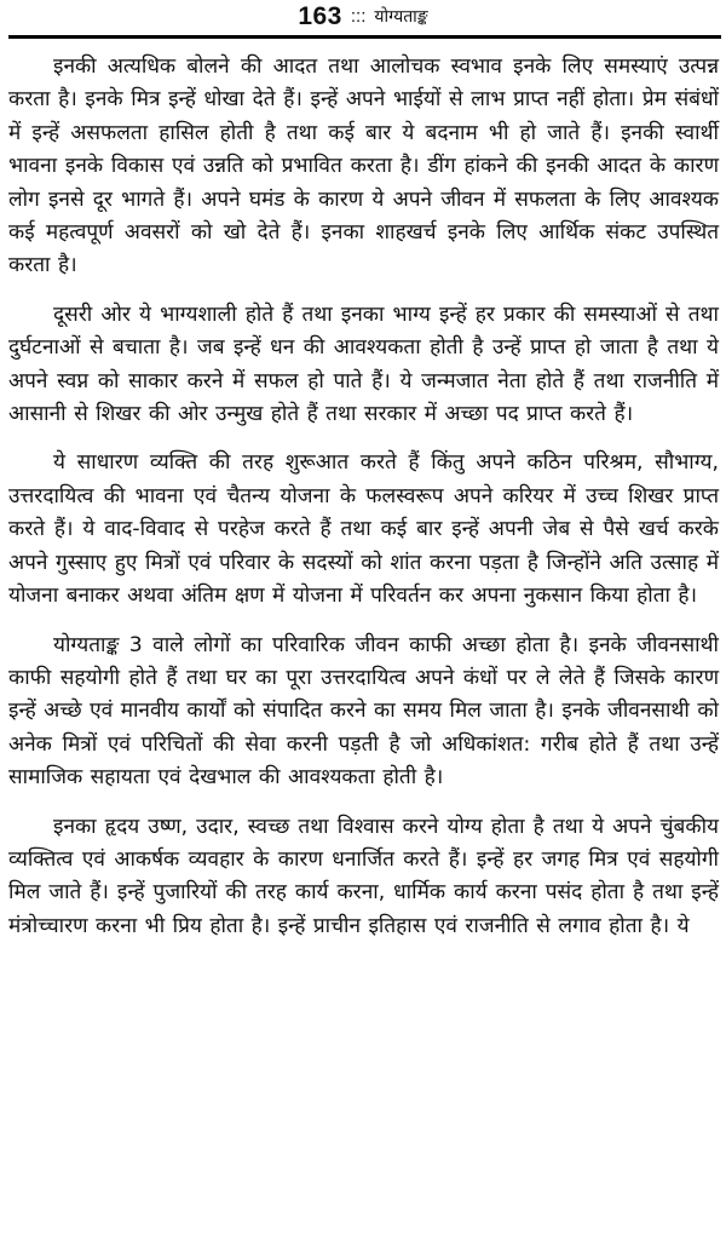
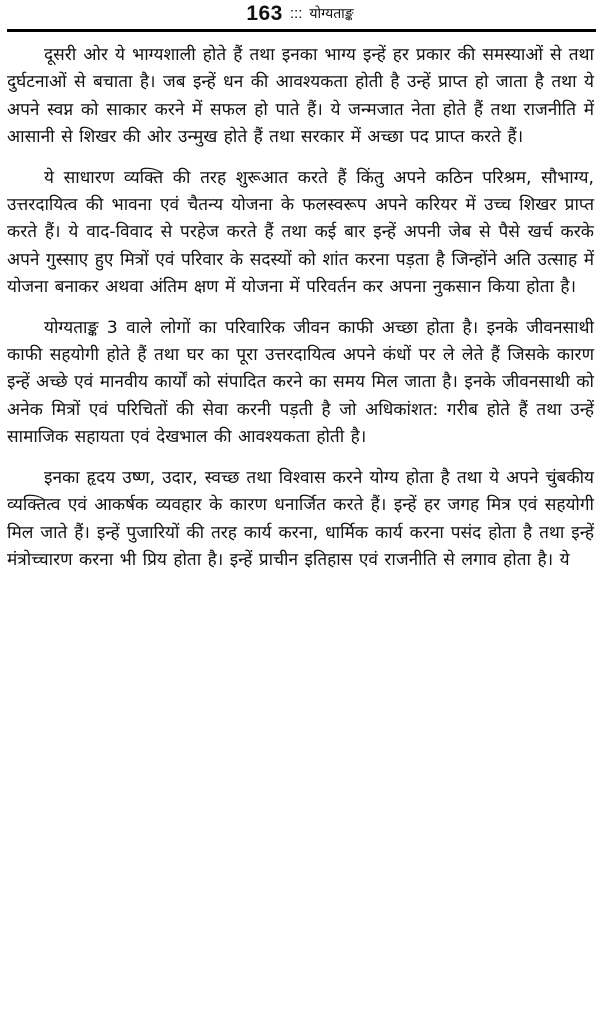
  163 ::: योग्यताङ्क
- इनकी अत्यधिक बोलने की आदत तथा आलोचक स्वभाव इनके लिए समस्याएं उत्पन्न करता है। इनके मित्र इन्हें धोखा देते हैं। इन्हें अपने भाईयों से लाभ प्राप्त नहीं होता। प्रेम संबंधों में इन्हें असफलता हासिल होती है तथा कई बार ये बदनाम भी हो जाते हैं। इनकी स्वार्थी भावना इनके विकास एवं उन्नति को प्रभावित करता है। डींग हांकने की इनकी आदत के कारण लोग इनसे दूर भागते हैं। अपने घमंड के कारण ये अपने जीवन में सफलता के लिए आवश्यक कई महत्वपूर्ण अवसरों को खो देते हैं। इनका शाहखर्च इनके लिए आर्थिक संकट उपस्थित करता है।
  दूसरी ओर ये भाग्यशाली होते हैं तथा इनका भाग्य इन्हें हर प्रकार की समस्याओं से तथा दुर्घटनाओं से बचाता है। जब इन्हें धन की आवश्यकता होती है उन्हें प्राप्त हो जाता है तथा ये अपने स्वप्न को साकार करने में सफल हो पाते हैं। ये जन्मजात नेता होते हैं तथा राजनीति में आसानी से शिखर की ओर उन्मुख होते हैं तथा सरकार में अच्छा पद प्राप्त करते हैं।
  ये साधारण व्यक्ति की तरह शुरूआत करते हैं किंतु अपने कठिन परिश्रम, सौभाग्य, उत्तरदायित्व की भावना एवं चैतन्य योजना के फलस्वरूप अपने करियर में उच्च शिखर प्राप्त करते हैं। ये वाद-विवाद से परहेज करते हैं तथा कई बार इन्हें अपनी जेब से पैसे खर्च करके अपने गुस्साए हुए मित्रों एवं परिवार के सदस्यों को शांत करना पड़ता है जिन्होंने अति उत्साह में योजना बनाकर अथवा अंतिम क्षण में योजना में परिवर्तन कर अपना नुकसान किया होता है।
  योग्यताङ्क 3 वाले लोगों का परिवारिक जीवन काफी अच्छा होता है। इनके जीवनसाथी काफी सहयोगी होते हैं तथा घर का पूरा उत्तरदायित्व अपने कंधों पर ले लेते हैं जिसके कारण इन्हें अच्छे एवं मानवीय कार्यों को संपादित करने का समय मिल जाता है। इनके जीवनसाथी को अनेक मित्रों एवं परिचितों की सेवा करनी पड़ती है जो अधिकांशत: गरीब होते हैं तथा उन्हें सामाजिक सहायता एवं देखभाल की आवश्यकता होती है।
  इनका हृदय उष्ण, उदार, स्वच्छ तथा विश्वास करने योग्य होता है तथा ये अपने चुंबकीय व्यक्तित्व एवं आकर्षक व्यवहार के कारण धनार्जित करते हैं। इन्हें हर जगह मित्र एवं सहयोगी मिल जाते हैं। इन्हें पुजारियों की तरह कार्य करना, धार्मिक कार्य करना पसंद होता है तथा इन्हें मंत्रोच्चारण करना भी प्रिय होता है। इन्हें प्राचीन इतिहास एवं राजनीति से लगाव होता है। ये
